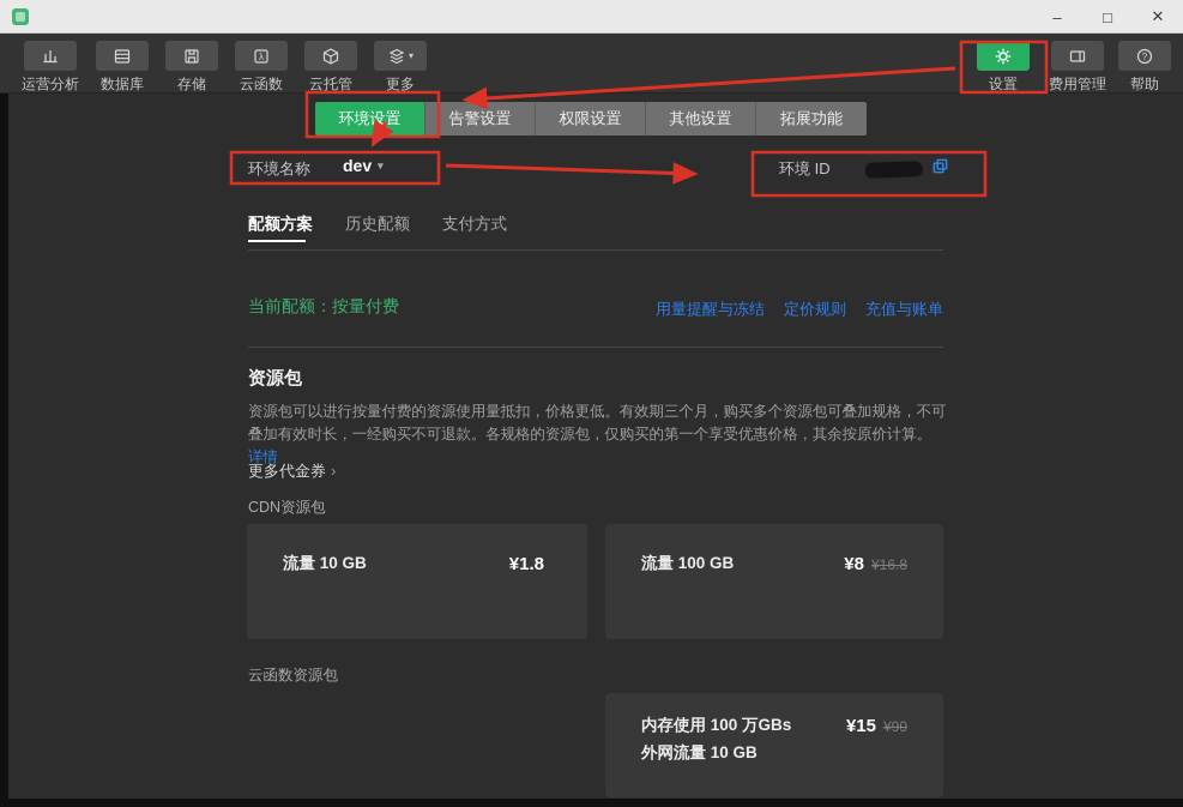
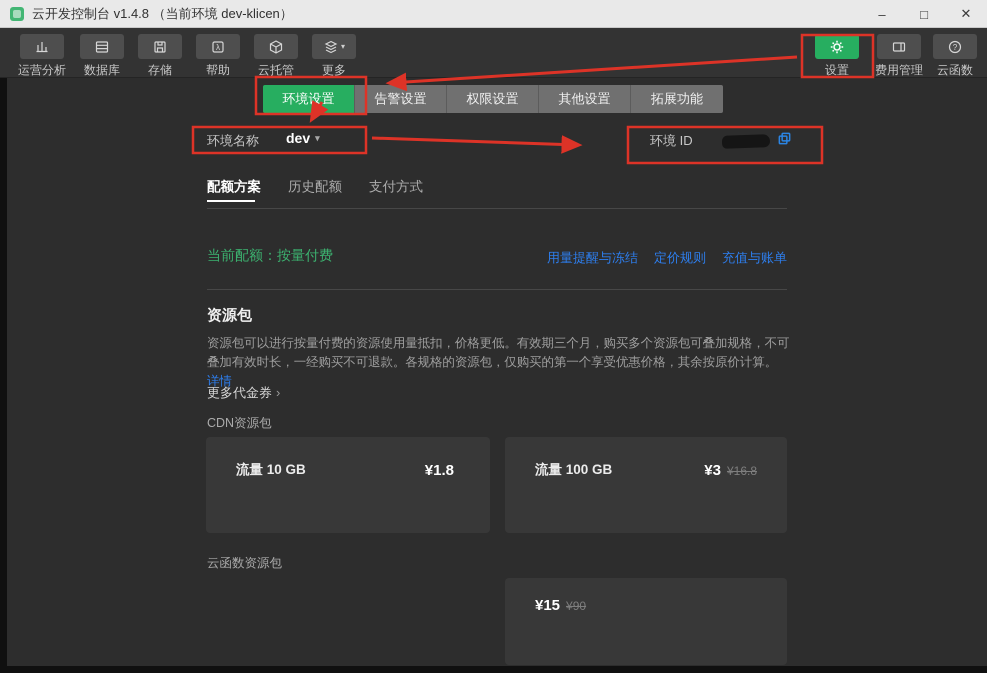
+ 云开发控制台 v1.4.8 （当前环境 dev-klicen）
  –
  □
  ✕
  运营分析
  数据库
  存储
  λ
- 云函数
+ 帮助
  云托管
  ▾
  更多
  设置
  费用管理
  ?
- 帮助
+ 云函数
  环境设置
  告警设置
  权限设置
  其他设置
  拓展功能
  环境名称
  dev ▾
  环境 ID
  配额方案
  历史配额
  支付方式
  当前配额：按量付费
  用量提醒与冻结
  定价规则
  充值与账单
  资源包
  资源包可以进行按量付费的资源使用量抵扣，价格更低。有效期三个月，购买多个资源包可叠加规格，不可叠加有效时长，一经购买不可退款。各规格的资源包，仅购买的第一个享受优惠价格，其余按原价计算。 详情
  更多代金券 ›
  CDN资源包
  流量 10 GB
  ¥1.8
  流量 100 GB
- ¥8 ¥16.8
+ ¥3 ¥16.8
  云函数资源包
- 内存使用 100 万GBs
- 外网流量 10 GB
  ¥15 ¥90
